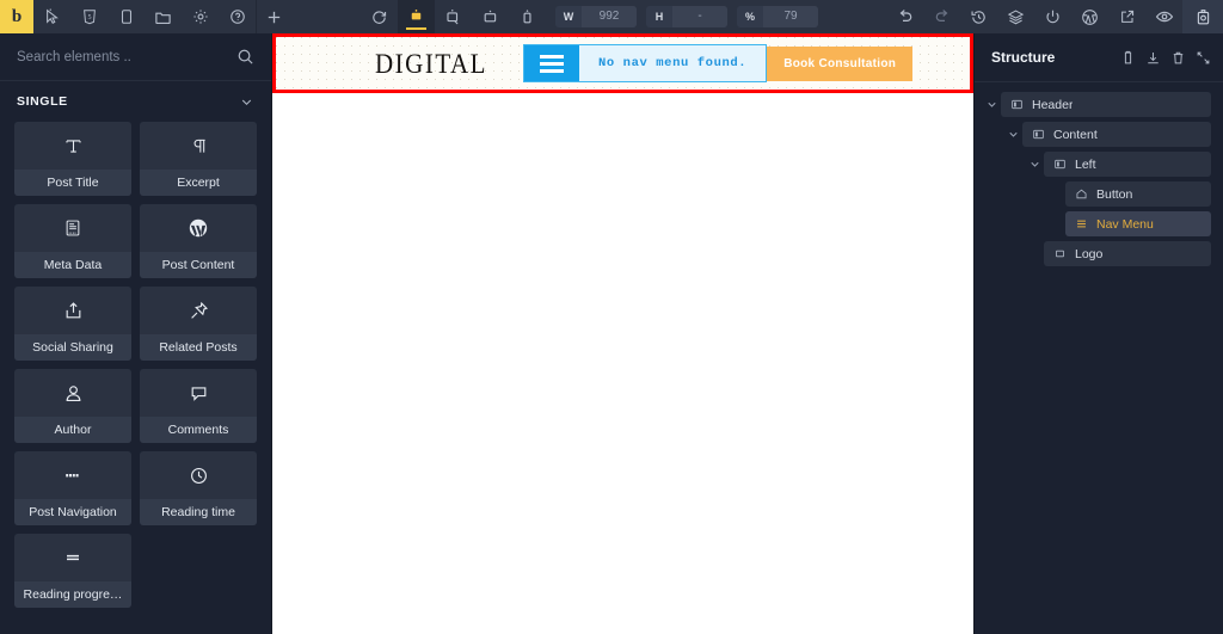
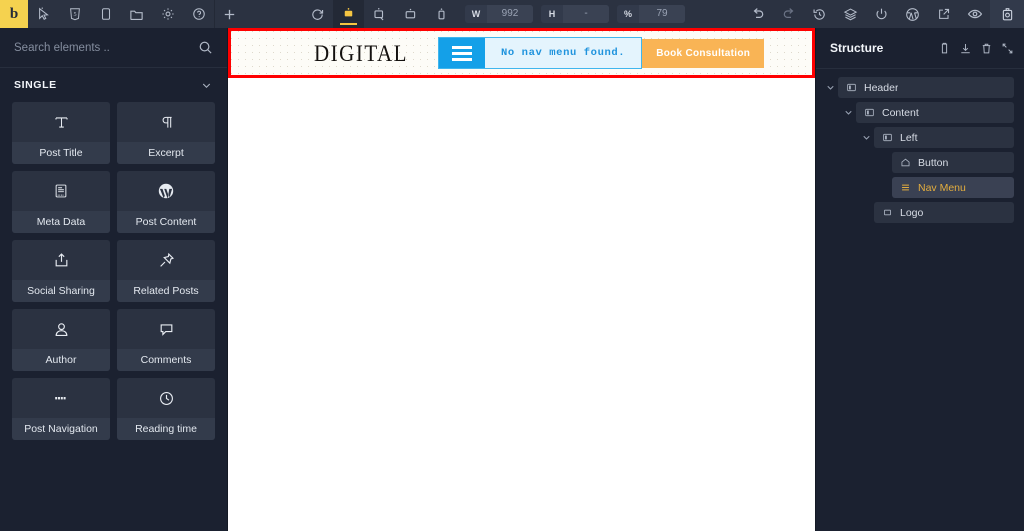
  b
  W
  992
  H
  -
  %
  79
  Search elements ..
  SINGLE
  Post Title
  Excerpt
  Meta Data
  Post Content
  Social Sharing
  Related Posts
  Author
  Comments
  Post Navigation
  Reading time
- Reading progre…
  DIGITAL
  No nav menu found.
  Book Consultation
  Structure
  Header
  Content
  Left
  Button
  Nav Menu
  Logo
